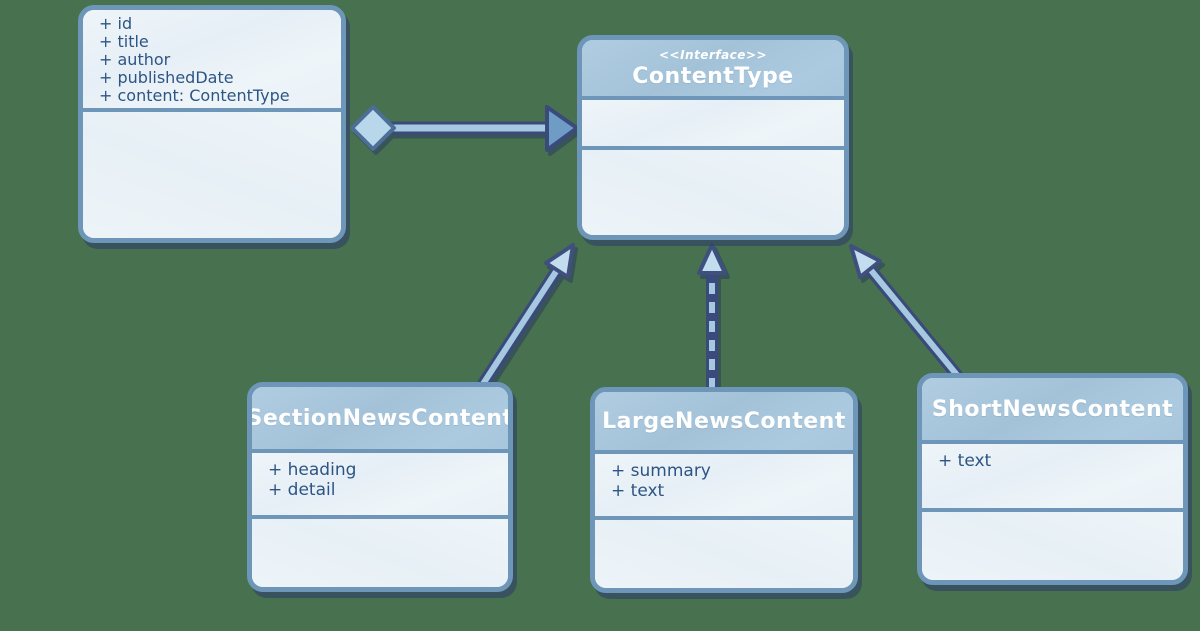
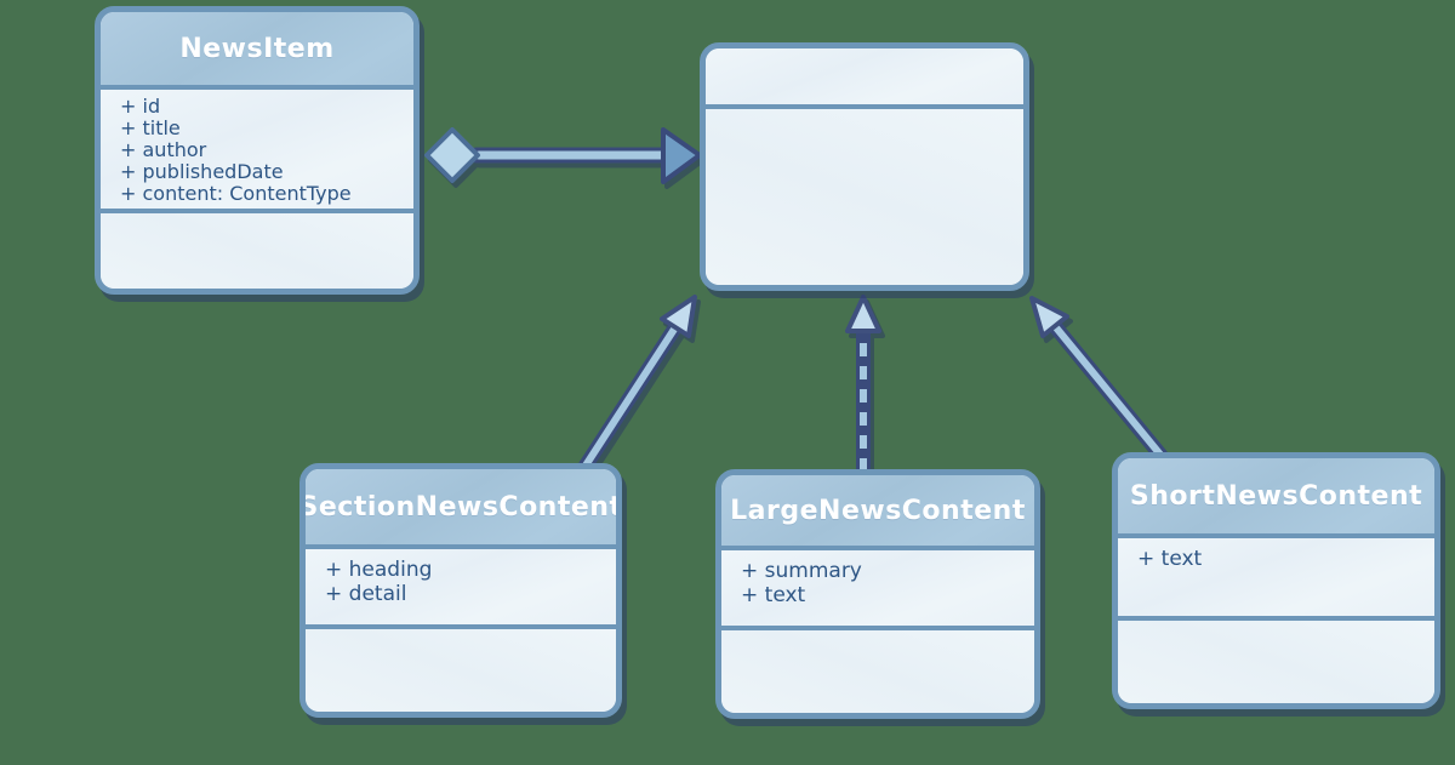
+ NewsItem
  + id
  + title
  + author
  + publishedDate
  + content: ContentType
- <<Interface>>
- ContentType
  SectionNewsContent
  + heading
  + detail
  LargeNewsContent
  + summary
  + text
  ShortNewsContent
  + text
